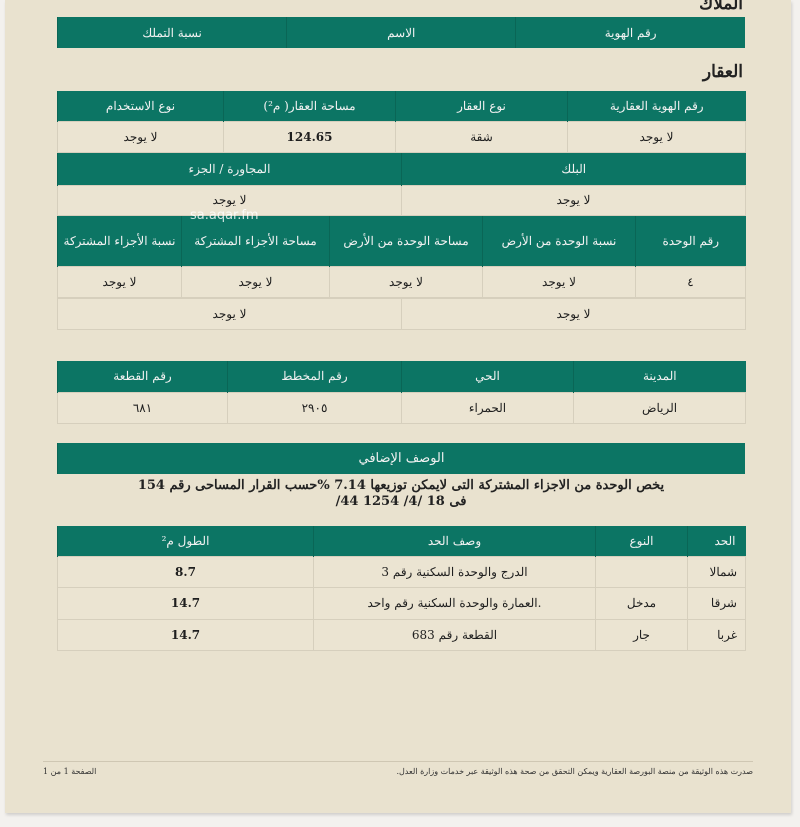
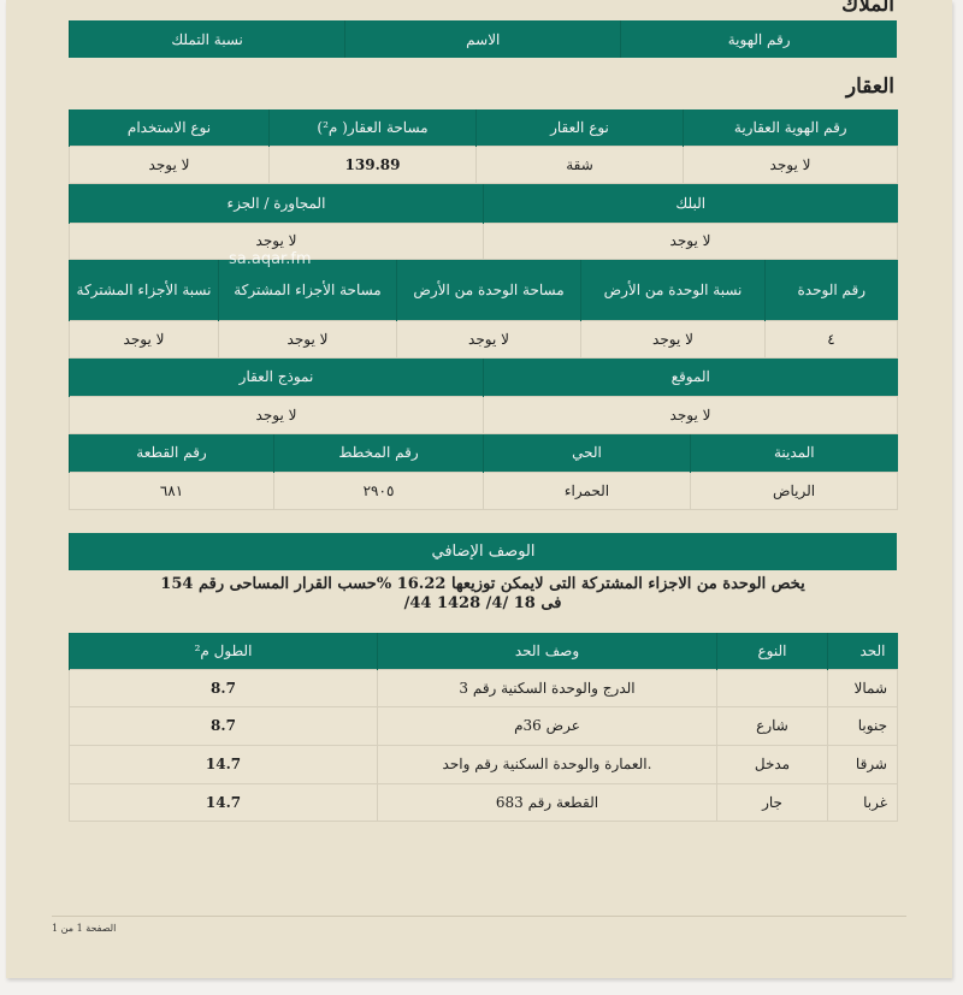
  الملاك
  رقم الهوية	الاسم	نسبة التملك
  العقار
  رقم الهوية العقارية	نوع العقار	مساحة العقار( م²)	نوع الاستخدام
- لا يوجد	شقة	124.65	لا يوجد
+ لا يوجد	شقة	139.89	لا يوجد
  البلك	المجاورة / الجزء
  لا يوجد	لا يوجد
  رقم الوحدة	نسبة الوحدة من الأرض	مساحة الوحدة من الأرض	مساحة الأجزاء المشتركة	نسبة الأجزاء المشتركة
  ٤	لا يوجد	لا يوجد	لا يوجد	لا يوجد
+ الموقع	نموذج العقار
  لا يوجد	لا يوجد
  المدينة	الحي	رقم المخطط	رقم القطعة
  الرياض	الحمراء	٢٩٠٥	٦٨١
  الوصف الإضافي
- يخص الوحدة من الاجزاء المشتركة التى لايمكن توزيعها 7.14 %حسب القرار المساحى رقم 154
+ يخص الوحدة من الاجزاء المشتركة التى لايمكن توزيعها 16.22 %حسب القرار المساحى رقم 154
- فى 18 /4/ 1254 44/
+ فى 18 /4/ 1428 44/
  الحد	النوع	وصف الحد	الطول م²
  شمالا		الدرج والوحدة السكنية رقم 3	8.7
+ جنوبا	شارع	عرض 36م	8.7
  شرقا	مدخل	.العمارة والوحدة السكنية رقم واحد	14.7
  غربا	جار	القطعة رقم 683	14.7
- صدرت هذه الوثيقة من منصة البورصة العقارية ويمكن التحقق من صحة هذه الوثيقة عبر خدمات وزارة العدل.
  الصفحة 1 من 1
  sa.aqar.fm
